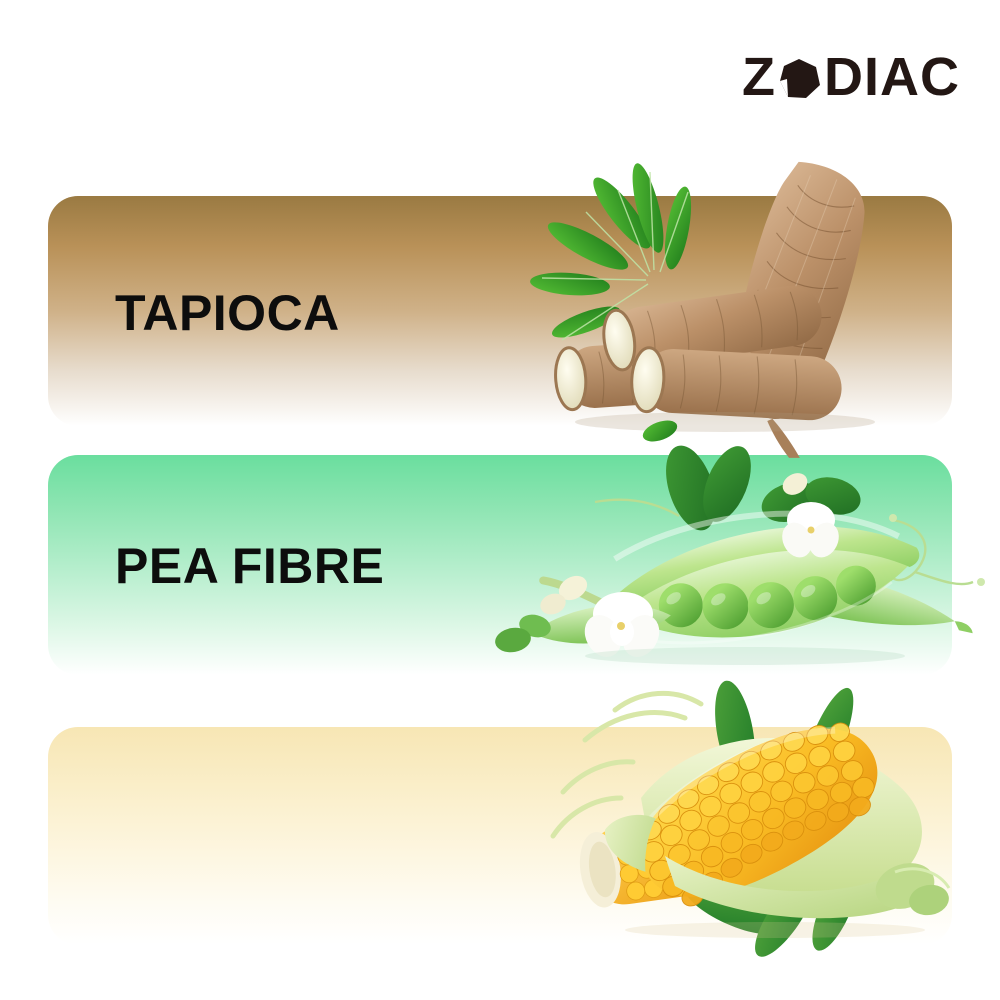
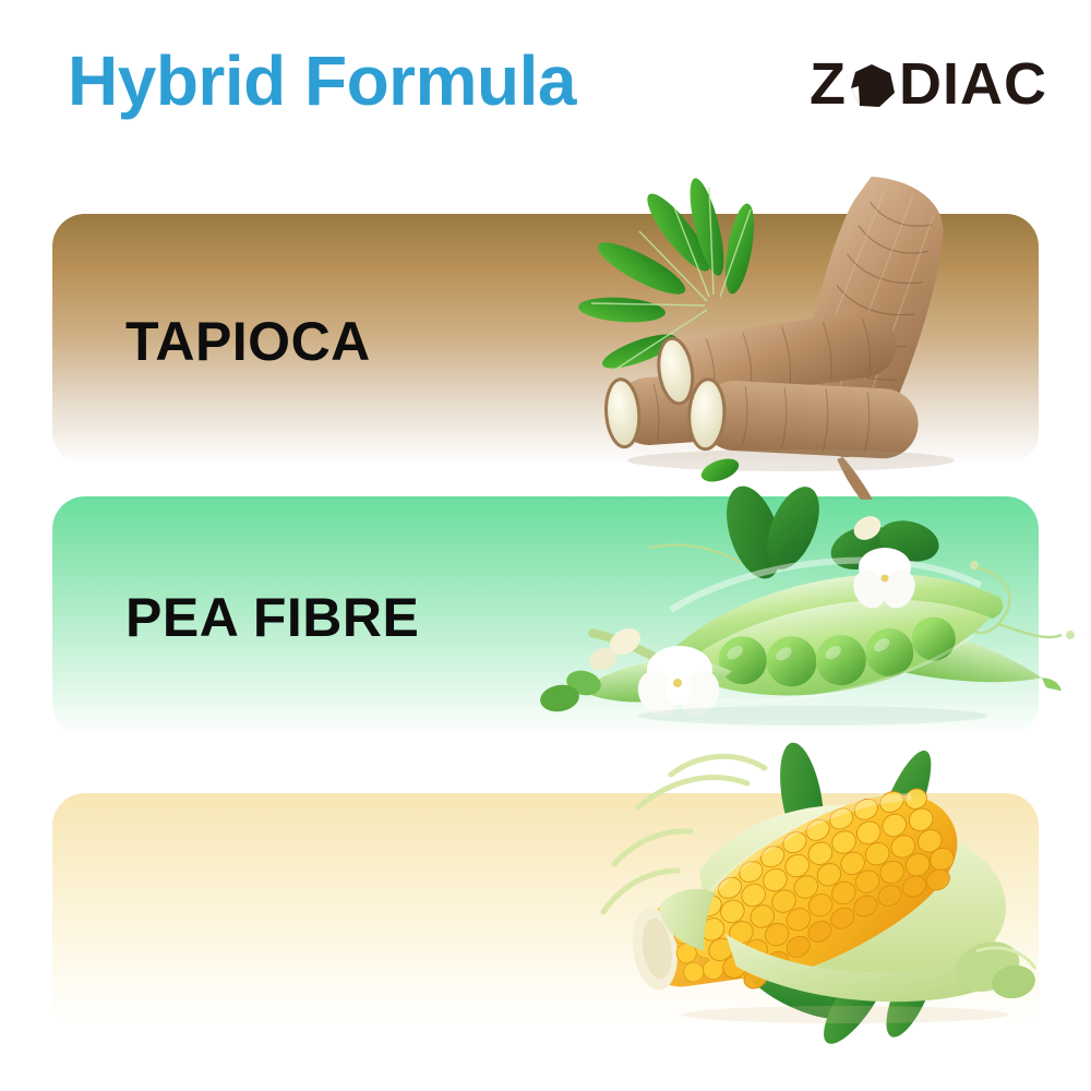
+ Hybrid Formula
  Z
  DIAC
  TAPIOCA
  PEA FIBRE
